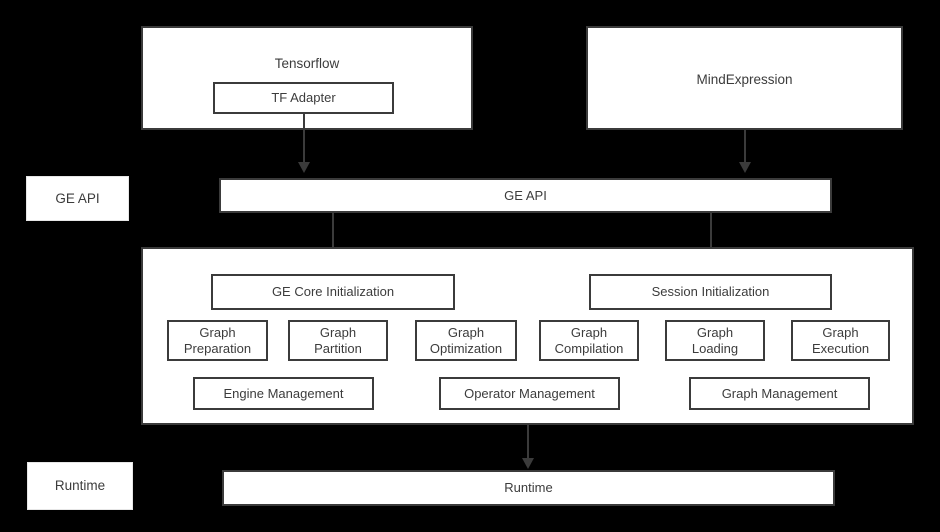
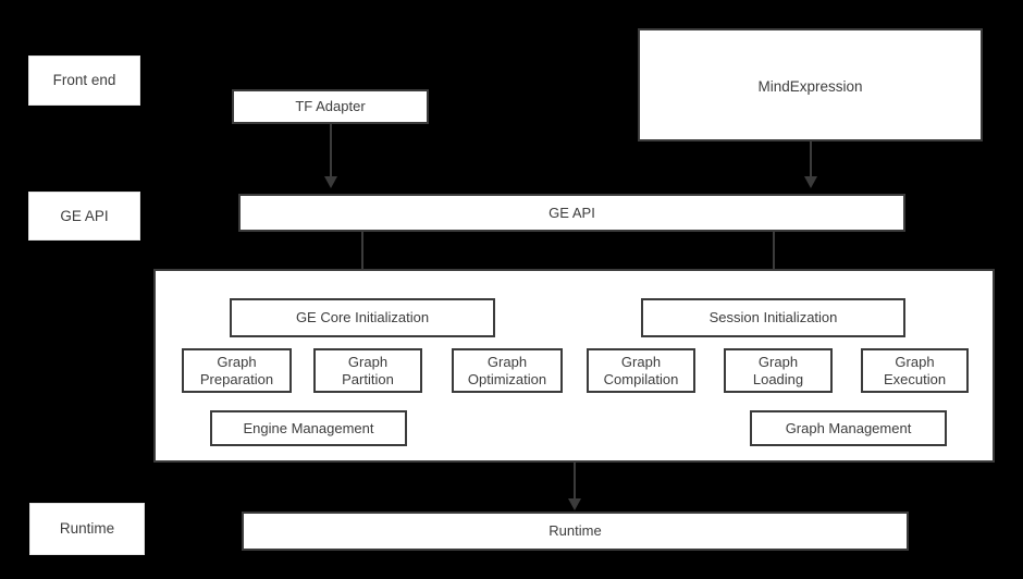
+ Front end
  GE API
  Runtime
- Tensorflow
  TF Adapter
  MindExpression
  GE API
  GE Core Initialization
  Session Initialization
  Graph
  Preparation
  Graph
  Partition
  Graph
  Optimization
  Graph
  Compilation
  Graph
  Loading
  Graph
  Execution
  Engine Management
- Operator Management
  Graph Management
  Runtime
